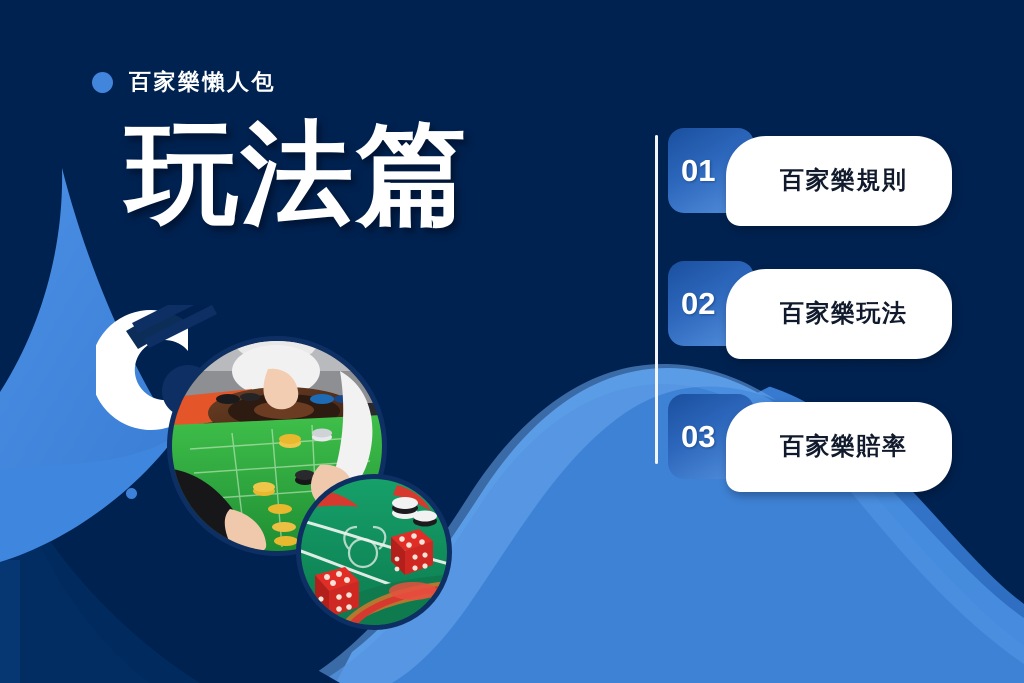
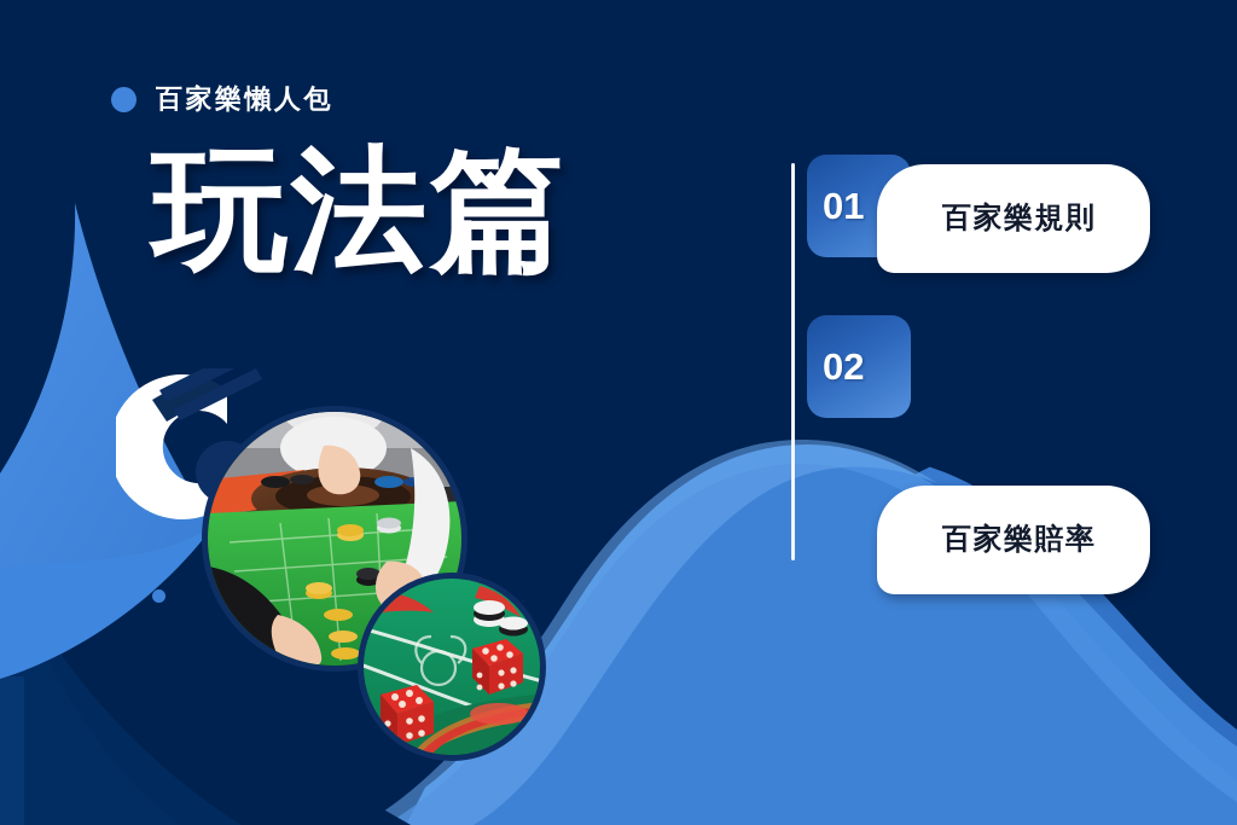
  百家樂懶人包
  玩法篇
  01
  百家樂規則
  02
- 百家樂玩法
- 03
  百家樂賠率
